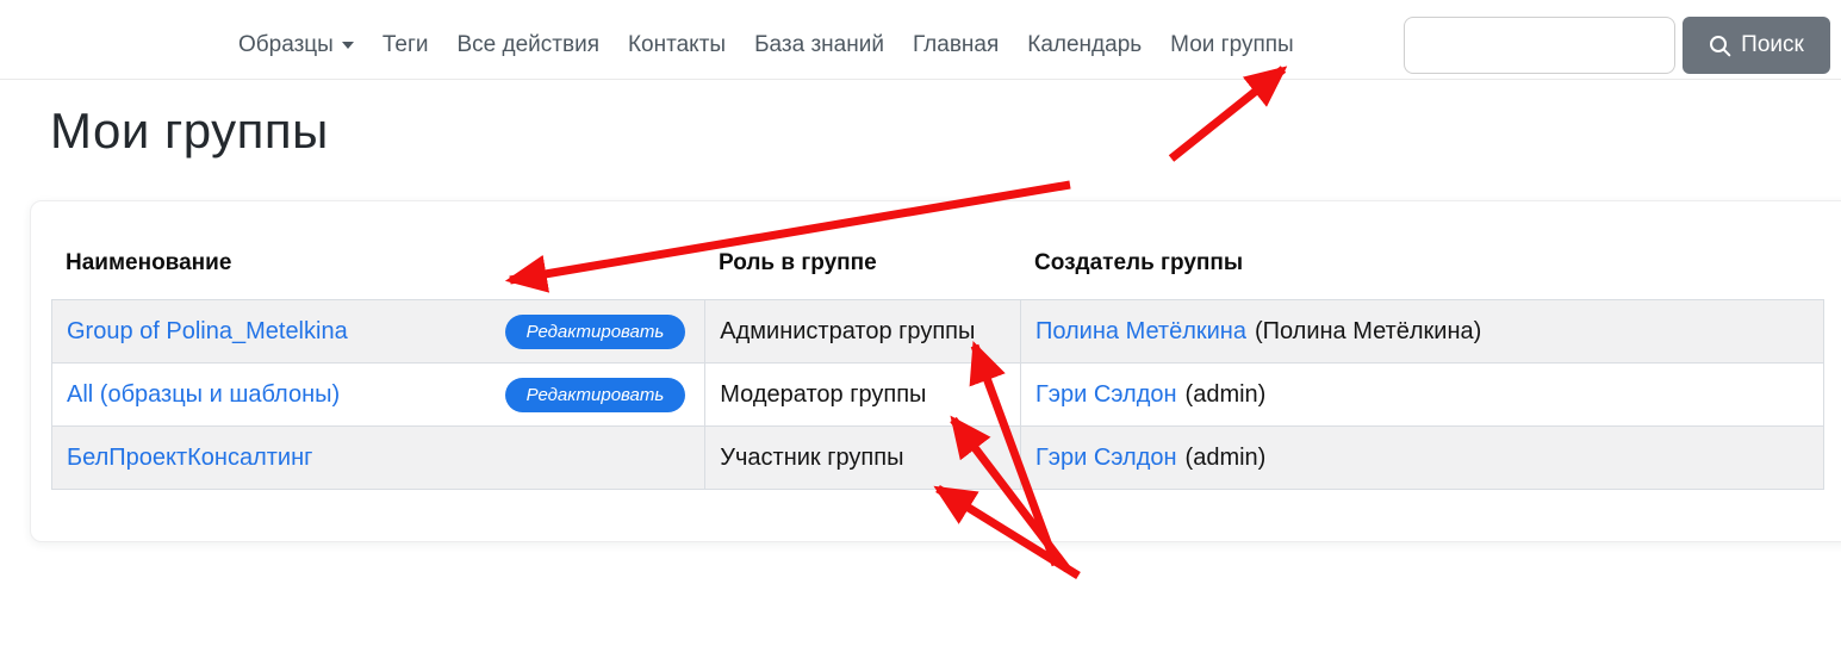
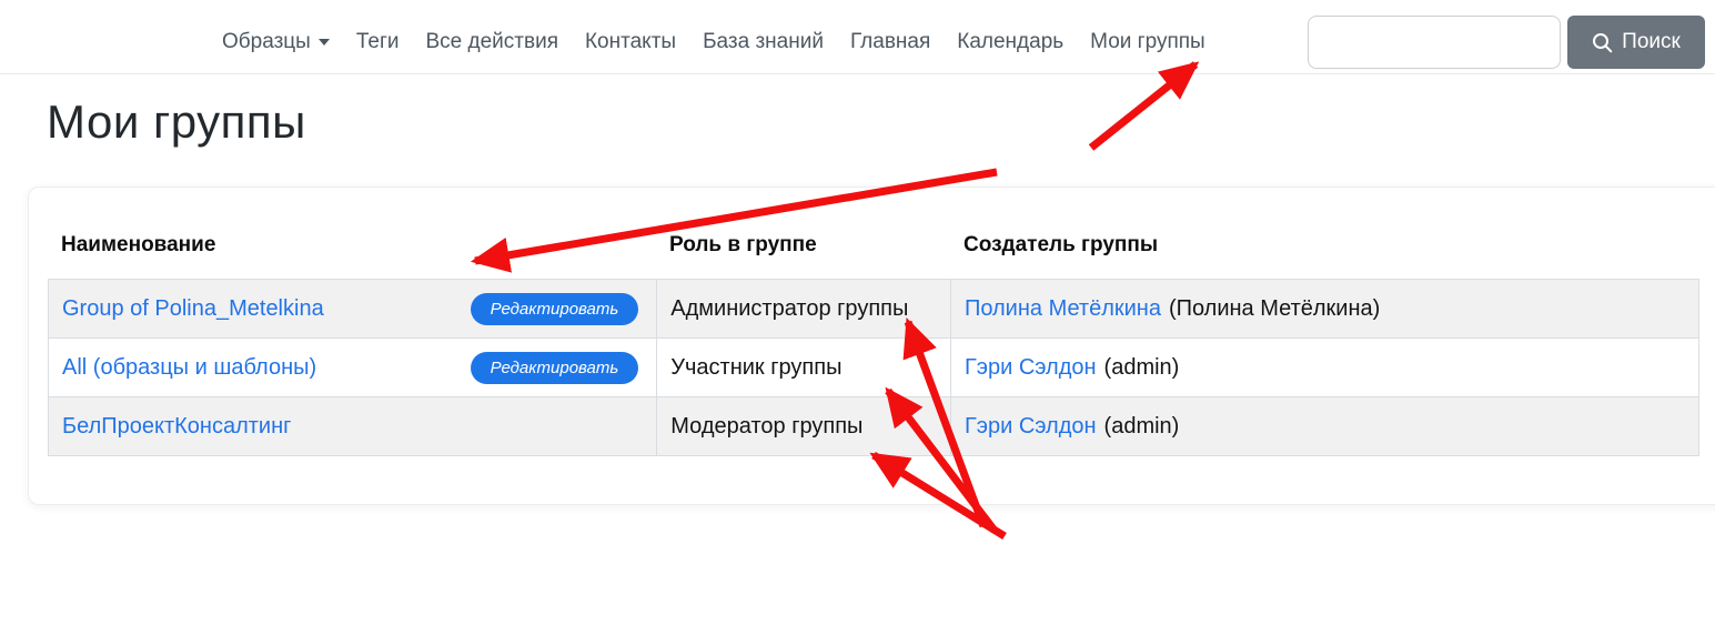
  Образцы
  Теги
  Все действия
  Контакты
  База знаний
  Главная
  Календарь
  Мои группы
  Поиск
  Мои группы
  Наименование
  Роль в группе
  Создатель группы
  Group of Polina_Metelkina
  Редактировать
  Администратор группы
  Полина Метёлкина
  (Полина Метёлкина)
  All (образцы и шаблоны)
  Редактировать
- Модератор группы
+ Участник группы
  Гэри Сэлдон
  (admin)
  БелПроектКонсалтинг
- Участник группы
+ Модератор группы
  Гэри Сэлдон
  (admin)
